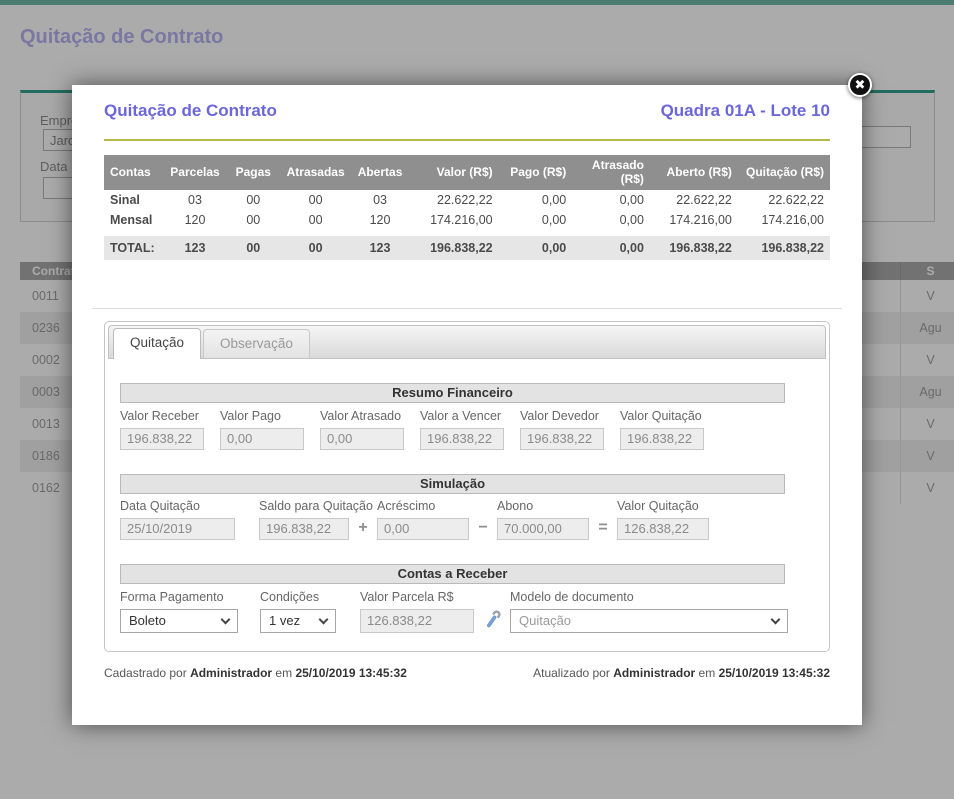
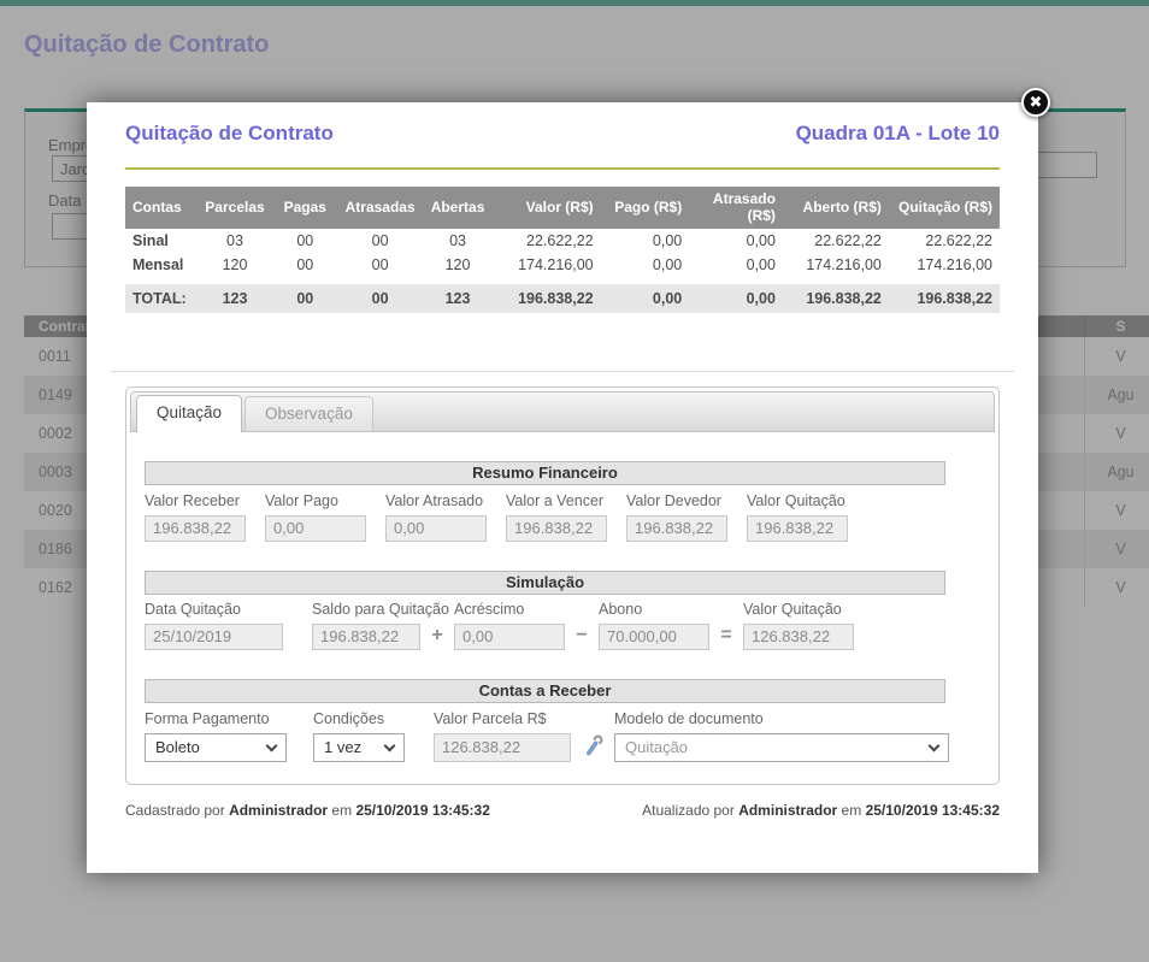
  Quitação de Contrato
  Empr
  Data
  Contra
  S
  0011
  V
- 0236
+ 0149
  Agu
  0002
  V
  0003
  Agu
- 0013
+ 0020
  V
  0186
  V
  0162
  V
  ✖
  Quitação de Contrato
  Quadra 01A - Lote 10
  Contas	Parcelas	Pagas	Atrasadas	Abertas	Valor (R$)	Pago (R$)	Atrasado (R$)	Aberto (R$)	Quitação (R$)
  Sinal	03	00	00	03	22.622,22	0,00	0,00	22.622,22	22.622,22
  Mensal	120	00	00	120	174.216,00	0,00	0,00	174.216,00	174.216,00
  TOTAL:	123	00	00	123	196.838,22	0,00	0,00	196.838,22	196.838,22
  Quitação
  Observação
  Resumo Financeiro
  Valor Receber
  196.838,22
  Valor Pago
  0,00
  Valor Atrasado
  0,00
  Valor a Vencer
  196.838,22
  Valor Devedor
  196.838,22
  Valor Quitação
  196.838,22
  Simulação
  Data Quitação
  25/10/2019
  Saldo para Quitação
  196.838,22
  +
  Acréscimo
  0,00
  −
  Abono
  70.000,00
  =
  Valor Quitação
  126.838,22
  Contas a Receber
  Forma Pagamento
  Boleto
  Condições
  1 vez
  Valor Parcela R$
  126.838,22
  Modelo de documento
  Quitação
  Cadastrado por Administrador em 25/10/2019 13:45:32
  Atualizado por Administrador em 25/10/2019 13:45:32
